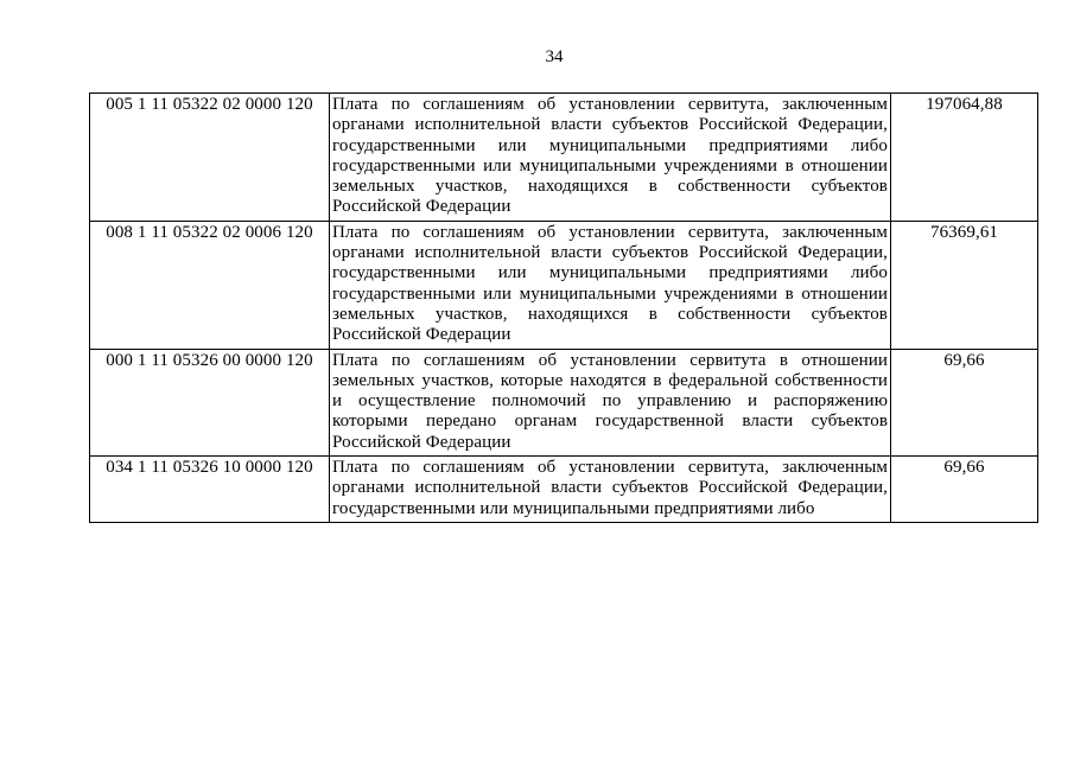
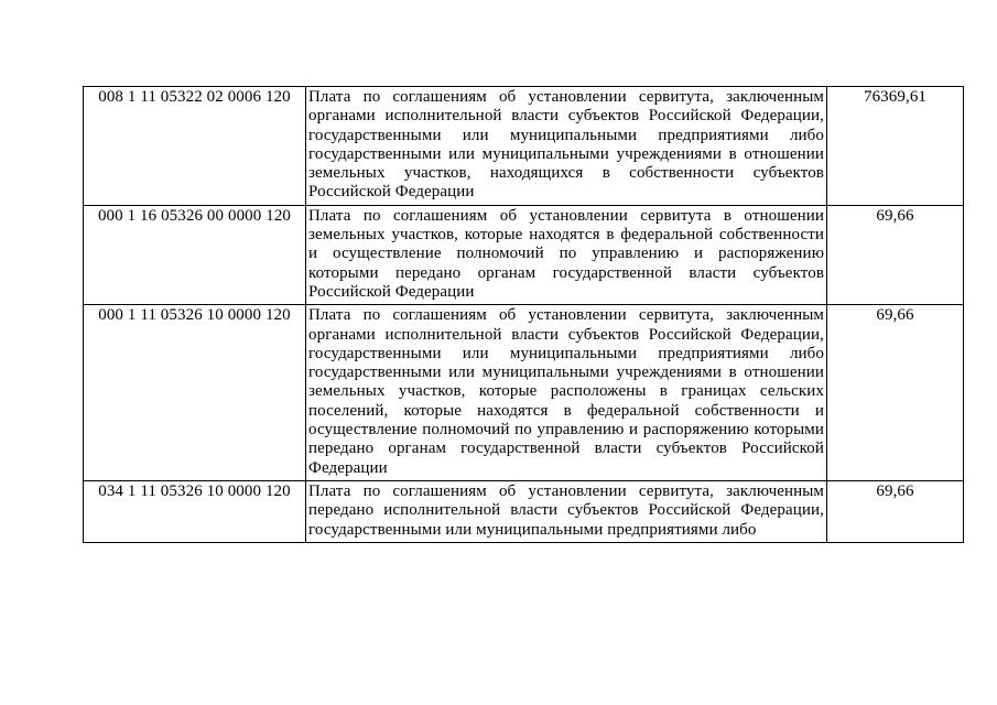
- 34
- 005 1 11 05322 02 0000 120	Плата по соглашениям об установлении сервитута, заключенным органами исполнительной власти субъектов Российской Федерации, государственными или муниципальными предприятиями либо государственными или муниципальными учреждениями в отношении земельных участков, находящихся в собственности субъектов Российской Федерации	197064,88
  008 1 11 05322 02 0006 120	Плата по соглашениям об установлении сервитута, заключенным органами исполнительной власти субъектов Российской Федерации, государственными или муниципальными предприятиями либо государственными или муниципальными учреждениями в отношении земельных участков, находящихся в собственности субъектов Российской Федерации	76369,61
- 000 1 11 05326 00 0000 120	Плата по соглашениям об установлении сервитута в отношении земельных участков, которые находятся в федеральной собственности и осуществление полномочий по управлению и распоряжению которыми передано органам государственной власти субъектов Российской Федерации	69,66
+ 000 1 16 05326 00 0000 120	Плата по соглашениям об установлении сервитута в отношении земельных участков, которые находятся в федеральной собственности и осуществление полномочий по управлению и распоряжению которыми передано органам государственной власти субъектов Российской Федерации	69,66
+ 000 1 11 05326 10 0000 120	Плата по соглашениям об установлении сервитута, заключенным органами исполнительной власти субъектов Российской Федерации, государственными или муниципальными предприятиями либо государственными или муниципальными учреждениями в отношении земельных участков, которые расположены в границах сельских поселений, которые находятся в федеральной собственности и осуществление полномочий по управлению и распоряжению которыми передано органам государственной власти субъектов Российской Федерации	69,66
- 034 1 11 05326 10 0000 120	Плата по соглашениям об установлении сервитута, заключенным органами исполнительной власти субъектов Российской Федерации, государственными или муниципальными предприятиями либо	69,66
+ 034 1 11 05326 10 0000 120	Плата по соглашениям об установлении сервитута, заключенным передано исполнительной власти субъектов Российской Федерации, государственными или муниципальными предприятиями либо	69,66
